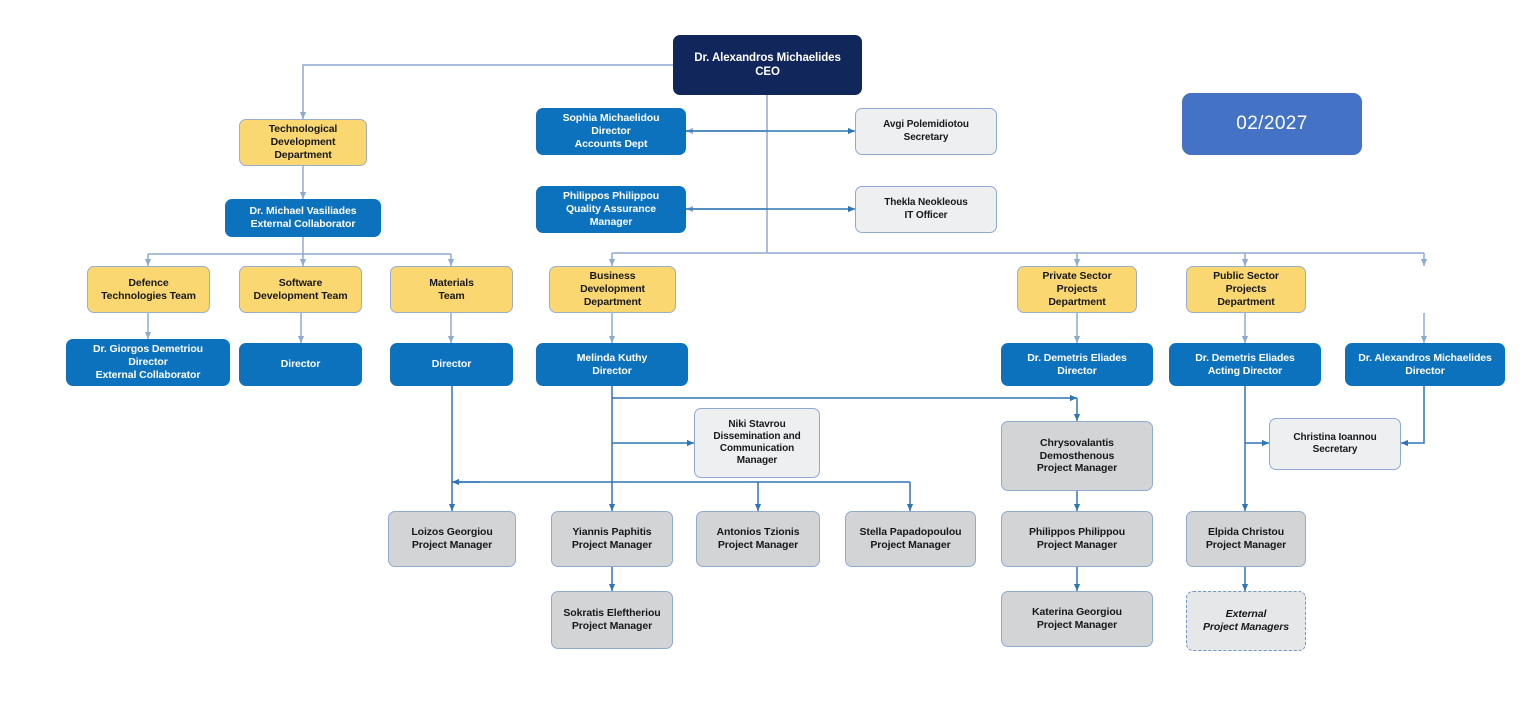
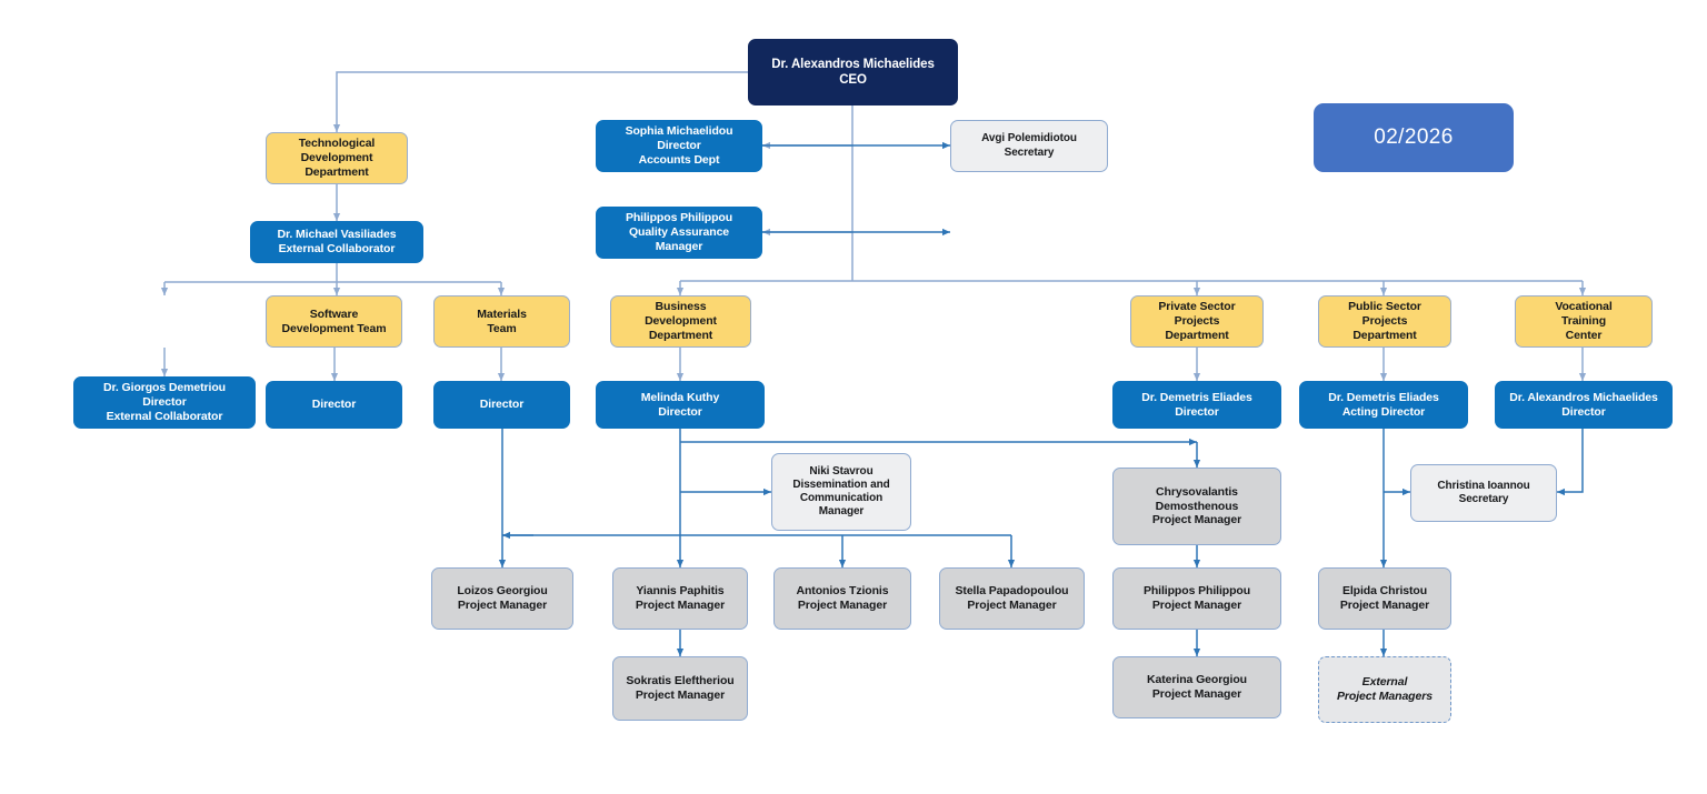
  Dr. Alexandros Michaelides
  CEO
- 02/2027
+ 02/2026
  Sophia Michaelidou
  Director
  Accounts Dept
  Philippos Philippou
  Quality Assurance
  Manager
  Avgi Polemidiotou
  Secretary
- Thekla Neokleous
- IT Officer
  Technological
  Development
  Department
  Dr. Michael Vasiliades
  External Collaborator
- Defence
- Technologies Team
  Dr. Giorgos Demetriou
  Director
  External Collaborator
  Software
  Development Team
  Director
  Materials
  Team
  Director
  Business
  Development
  Department
  Melinda Kuthy
  Director
  Niki Stavrou
  Dissemination and
  Communication
  Manager
  Loizos Georgiou
  Project Manager
  Yiannis Paphitis
  Project Manager
  Sokratis Eleftheriou
  Project Manager
  Antonios Tzionis
  Project Manager
  Stella Papadopoulou
  Project Manager
  Private Sector
  Projects
  Department
  Dr. Demetris Eliades
  Director
  Chrysovalantis
  Demosthenous
  Project Manager
  Philippos Philippou
  Project Manager
  Katerina Georgiou
  Project Manager
  Public Sector
  Projects
  Department
  Dr. Demetris Eliades
  Acting Director
  Elpida Christou
  Project Manager
  External
  Project Managers
+ Vocational
+ Training
+ Center
  Dr. Alexandros Michaelides
  Director
  Christina Ioannou
  Secretary
